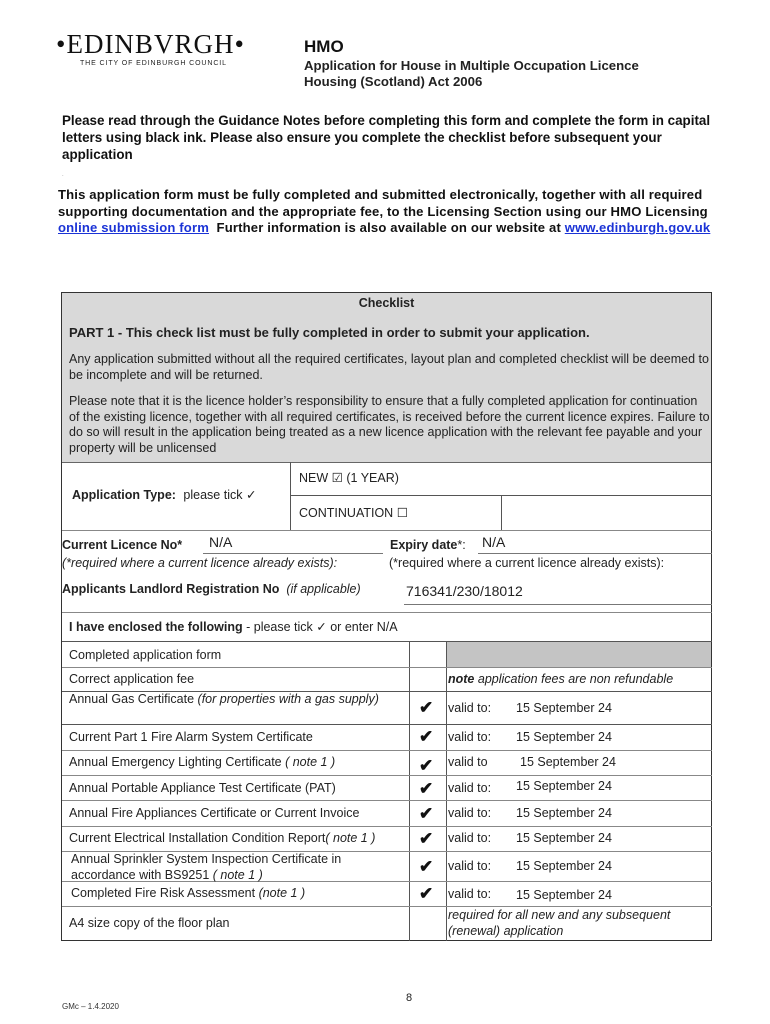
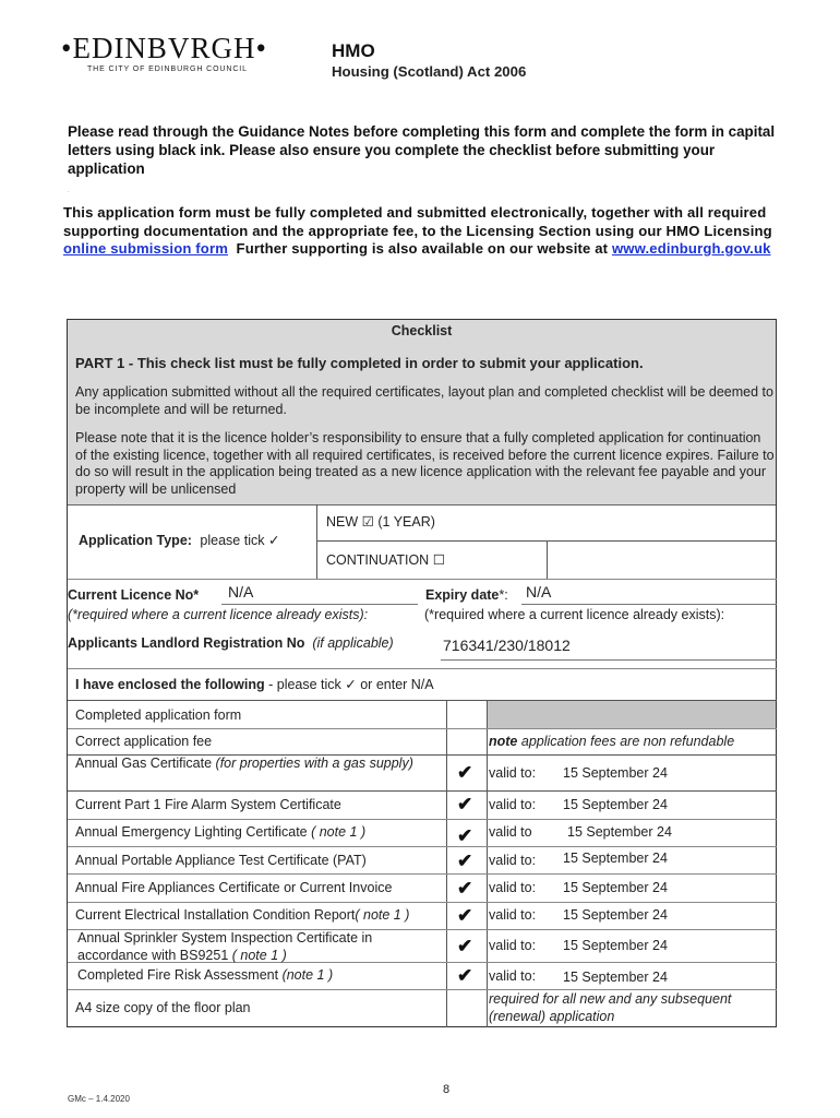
  •EDINBVRGH•
  HMO
- Application for House in Multiple Occupation Licence
  Housing (Scotland) Act 2006
- Please read through the Guidance Notes before completing this form and complete the form in capital letters using black ink. Please also ensure you complete the checklist before subsequent your application
+ Please read through the Guidance Notes before completing this form and complete the form in capital letters using black ink. Please also ensure you complete the checklist before submitting your application
- This application form must be fully completed and submitted electronically, together with all required supporting documentation and the appropriate fee, to the Licensing Section using our HMO Licensing online submission form Further information is also available on our website at www.edinburgh.gov.uk
+ This application form must be fully completed and submitted electronically, together with all required supporting documentation and the appropriate fee, to the Licensing Section using our HMO Licensing online submission form Further supporting is also available on our website at www.edinburgh.gov.uk
  Checklist
  PART 1 - This check list must be fully completed in order to submit your application.
  Any application submitted without all the required certificates, layout plan and completed checklist will be deemed to be incomplete and will be returned.
  Please note that it is the licence holder’s responsibility to ensure that a fully completed application for continuation of the existing licence, together with all required certificates, is received before the current licence expires. Failure to do so will result in the application being treated as a new licence application with the relevant fee payable and your property will be unlicensed
  Application Type: please tick ✓
  NEW ☑ (1 YEAR)
  CONTINUATION ☐
  Current Licence No*
  N/A
  (*required where a current licence already exists):
  Expiry date*:
  N/A
  (*required where a current licence already exists):
  Applicants Landlord Registration No (if applicable)
  716341/230/18012
  I have enclosed the following - please tick ✓ or enter N/A
  Completed application form
  Correct application fee
  note application fees are non refundable
  Annual Gas Certificate (for properties with a gas supply)
  ✔
  valid to:
  15 September 24
  Current Part 1 Fire Alarm System Certificate
  ✔
  valid to:
  15 September 24
  Annual Emergency Lighting Certificate ( note 1 )
  ✔
  valid to
  15 September 24
  Annual Portable Appliance Test Certificate (PAT)
  ✔
  valid to:
  15 September 24
  Annual Fire Appliances Certificate or Current Invoice
  ✔
  valid to:
  15 September 24
  Current Electrical Installation Condition Report( note 1 )
  ✔
  valid to:
  15 September 24
  Annual Sprinkler System Inspection Certificate in accordance with BS9251 ( note 1 )
  ✔
  valid to:
  15 September 24
  Completed Fire Risk Assessment (note 1 )
  ✔
  valid to:
  15 September 24
  A4 size copy of the floor plan
  required for all new and any subsequent (renewal) application
  GMc – 1.4.2020
  8
